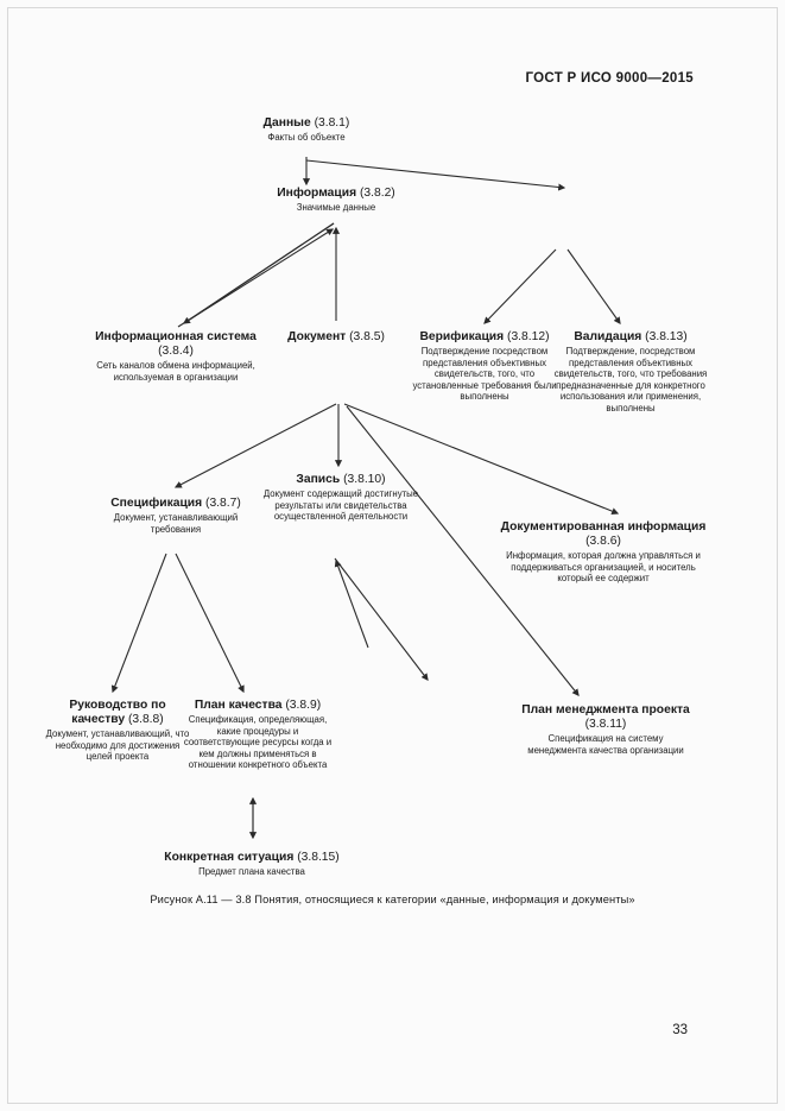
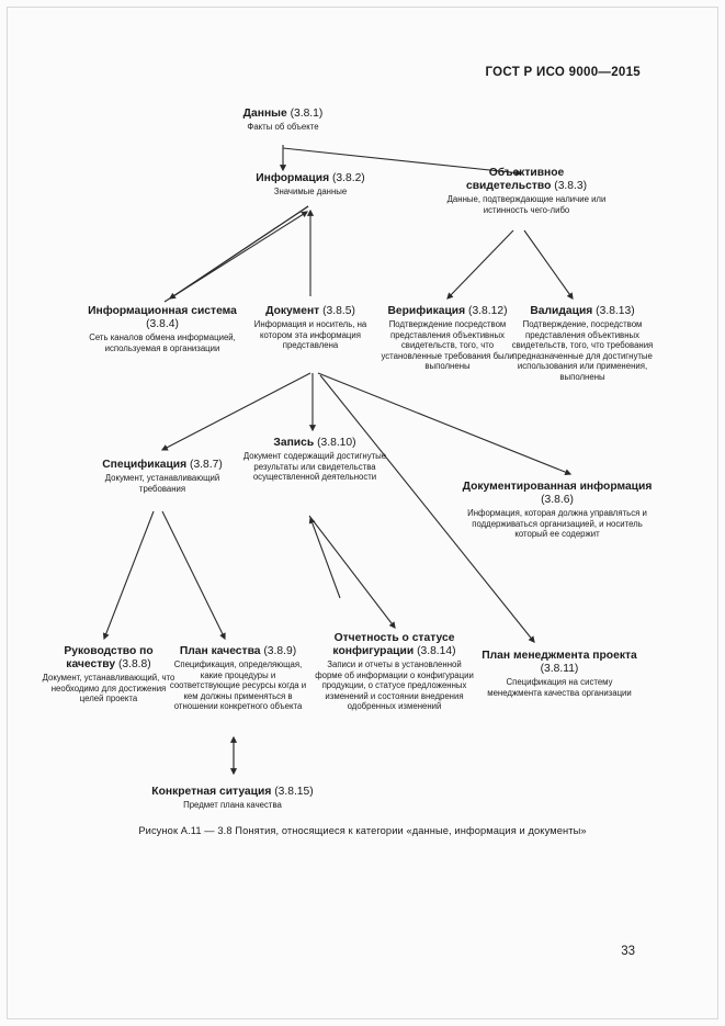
  ГОСТ Р ИСО 9000—2015
  Данные (3.8.1)
  Факты об объекте
  Информация (3.8.2)
  Значимые данные
+ Объективное свидетельство (3.8.3)
+ Данные, подтверждающие наличие или истинность чего-либо
  Информационная система (3.8.4)
  Сеть каналов обмена информацией, используемая в организации
  Документ (3.8.5)
+ Информация и носитель, на котором эта информация представлена
  Верификация (3.8.12)
  Подтверждение посредством представления объективных свидетельств, того, что установленные требования были выполнены
  Валидация (3.8.13)
- Подтверждение, посредством представления объективных свидетельств, того, что требования предназначенные для конкретного использования или применения, выполнены
+ Подтверждение, посредством представления объективных свидетельств, того, что требования предназначенные для достигнутые использования или применения, выполнены
  Спецификация (3.8.7)
  Документ, устанавливающий требования
  Запись (3.8.10)
  Документ содержащий достигнутые результаты или свидетельства осуществленной деятельности
  Документированная информация (3.8.6)
  Информация, которая должна управляться и поддерживаться организацией, и носитель который ее содержит
  Руководство по качеству (3.8.8)
  Документ, устанавливающий, что необходимо для достижения целей проекта
  План качества (3.8.9)
  Спецификация, определяющая, какие процедуры и соответствующие ресурсы когда и кем должны применяться в отношении конкретного объекта
+ Отчетность о статусе конфигурации (3.8.14)
+ Записи и отчеты в установленной форме об информации о конфигурации продукции, о статусе предложенных изменений и состоянии внедрения одобренных изменений
  План менеджмента проекта (3.8.11)
  Спецификация на систему менеджмента качества организации
  Конкретная ситуация (3.8.15)
  Предмет плана качества
  Рисунок А.11 — 3.8 Понятия, относящиеся к категории «данные, информация и документы»
  33
